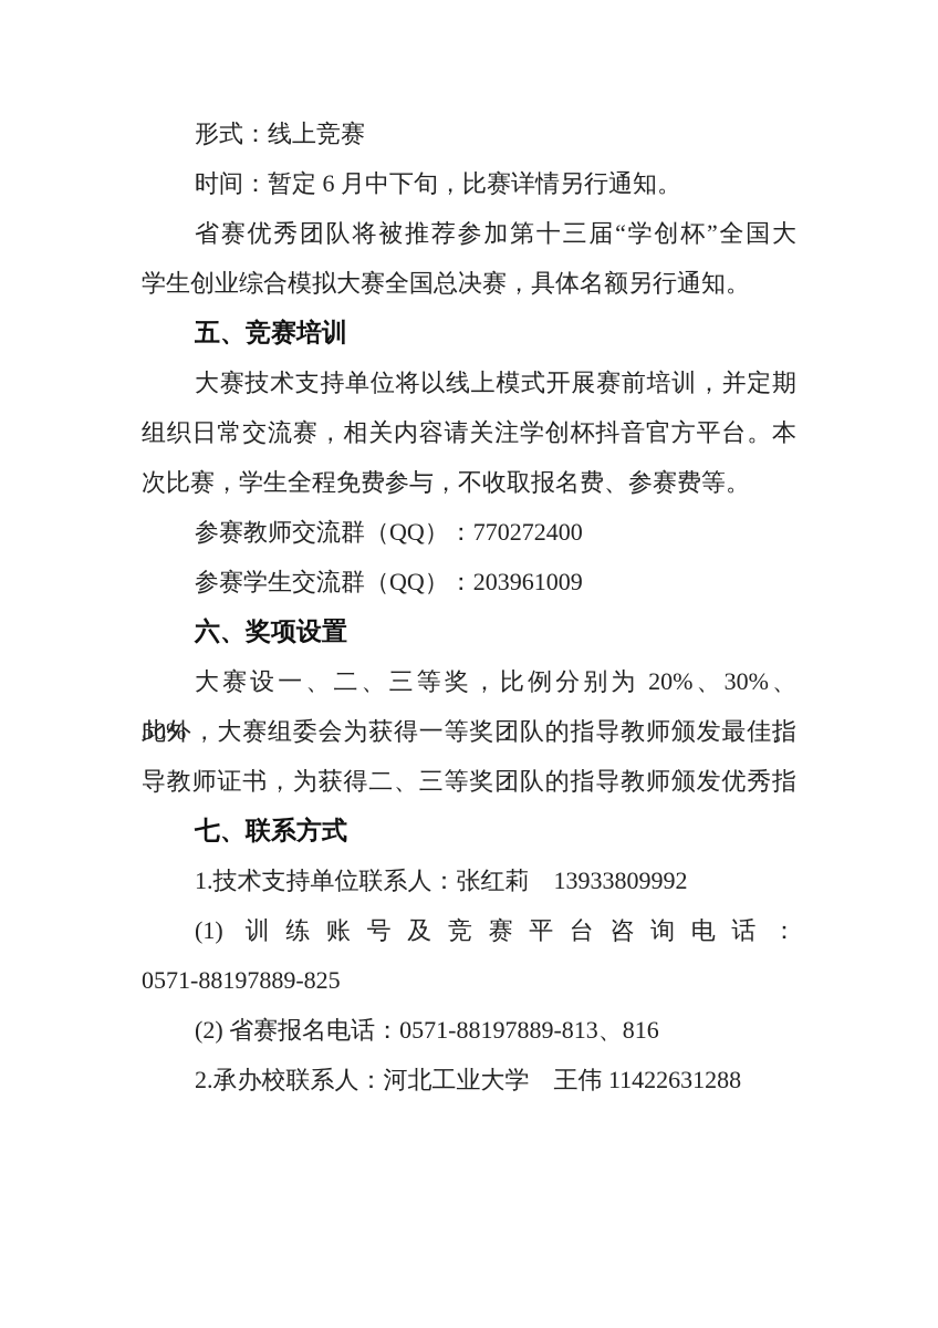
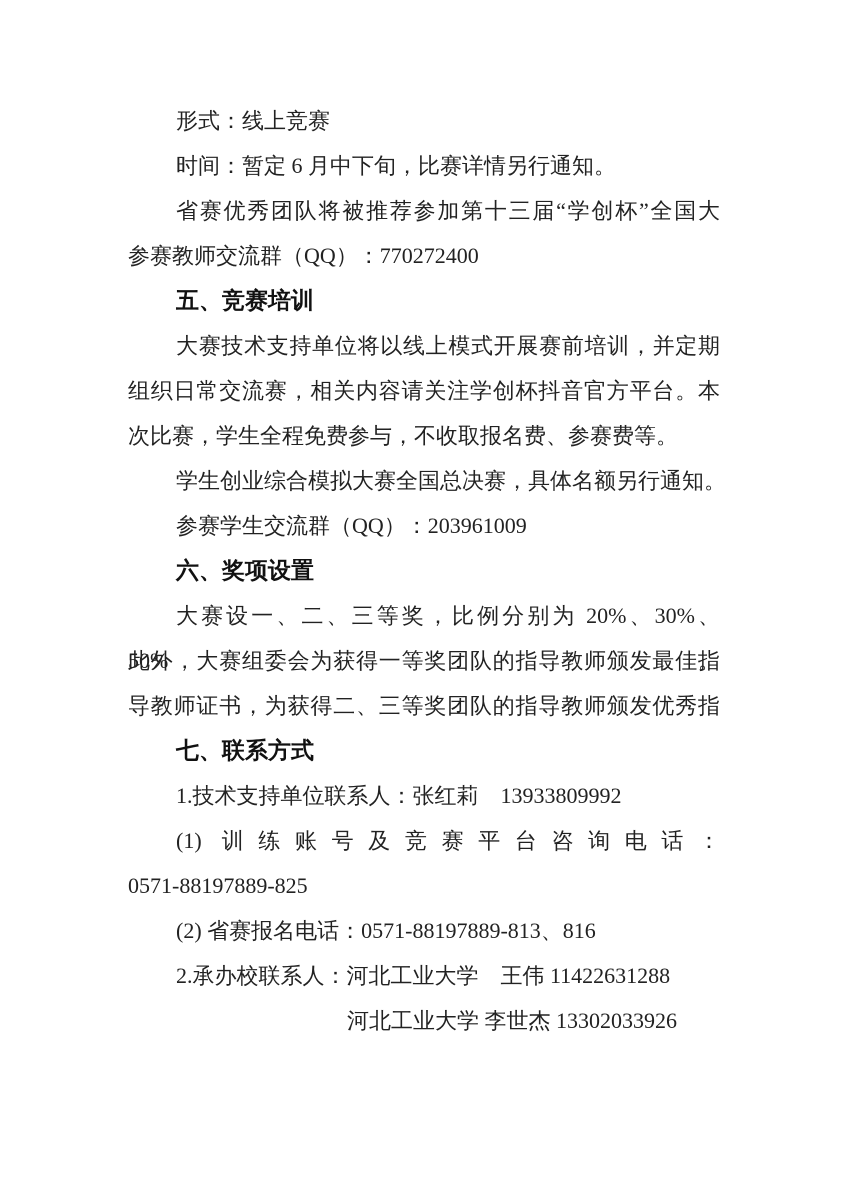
  形式：线上竞赛
  时间：暂定 6 月中下旬，比赛详情另行通知。
  省赛优秀团队将被推荐参加第十三届“学创杯”全国大
- 学生创业综合模拟大赛全国总决赛，具体名额另行通知。
+ 参赛教师交流群（QQ）：770272400
  五、竞赛培训
  大赛技术支持单位将以线上模式开展赛前培训，并定期
  组织日常交流赛，相关内容请关注学创杯抖音官方平台。本
  次比赛，学生全程免费参与，不收取报名费、参赛费等。
- 参赛教师交流群（QQ）：770272400
+ 学生创业综合模拟大赛全国总决赛，具体名额另行通知。
  参赛学生交流群（QQ）：203961009
  六、奖项设置
  大赛设一、二、三等奖，比例分别为 20%、30%、50%。
  此外，大赛组委会为获得一等奖团队的指导教师颁发最佳指
  导教师证书，为获得二、三等奖团队的指导教师颁发优秀指
  七、联系方式
  1.技术支持单位联系人：张红莉 13933809992
  (1) 训练账号及竞赛平台咨询电话：
  0571-88197889-825
  (2) 省赛报名电话：0571-88197889-813、816
  2.承办校联系人：河北工业大学 王伟 11422631288
+ 河北工业大学 李世杰 13302033926
